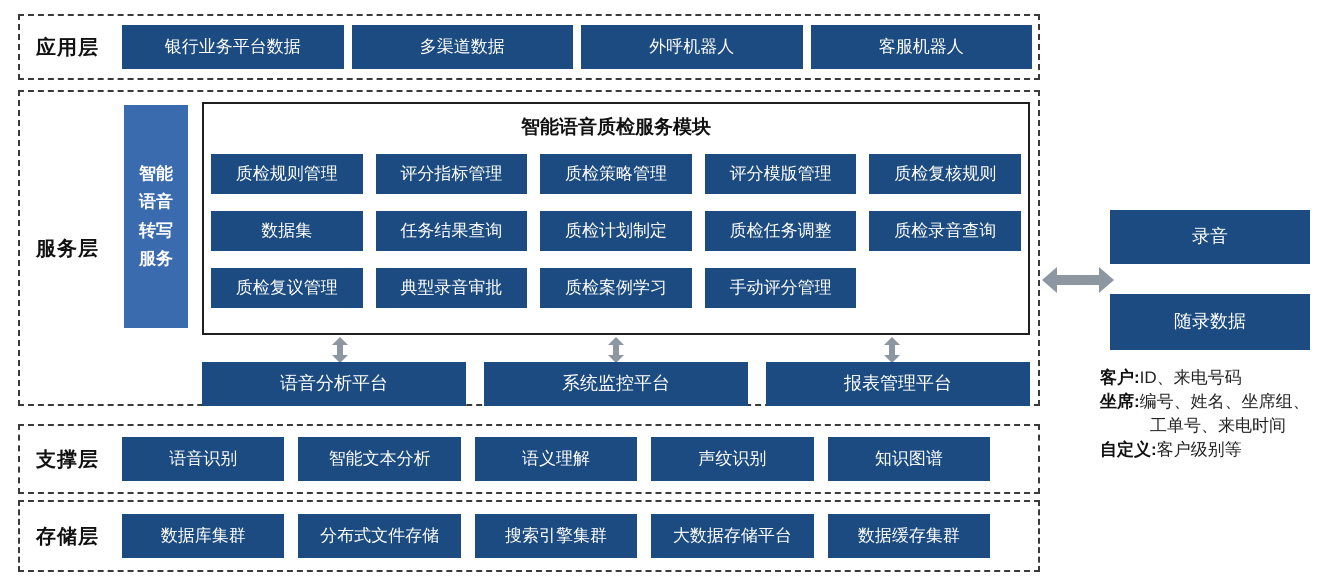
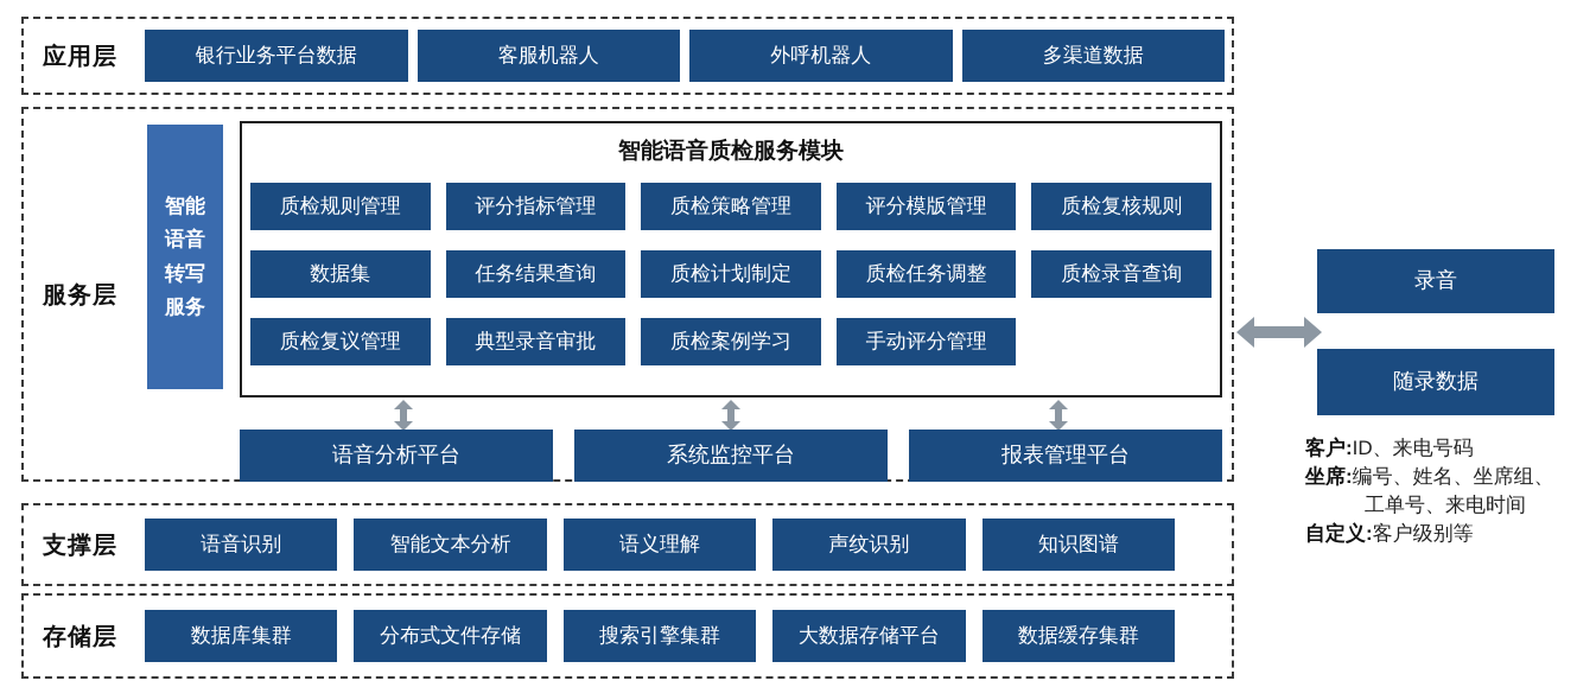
  应用层
  银行业务平台数据
- 多渠道数据
+ 客服机器人
  外呼机器人
- 客服机器人
+ 多渠道数据
  服务层
  智能语音转写服务
  智能语音质检服务模块
  质检规则管理
  评分指标管理
  质检策略管理
  评分模版管理
  质检复核规则
  数据集
  任务结果查询
  质检计划制定
  质检任务调整
  质检录音查询
  质检复议管理
  典型录音审批
  质检案例学习
  手动评分管理
  语音分析平台
  系统监控平台
  报表管理平台
  支撑层
  语音识别
  智能文本分析
  语义理解
  声纹识别
  知识图谱
  存储层
  数据库集群
  分布式文件存储
  搜索引擎集群
  大数据存储平台
  数据缓存集群
  录音
  随录数据
  客户:ID、来电号码
  坐席:编号、姓名、坐席组、
  工单号、来电时间
  自定义:客户级别等
